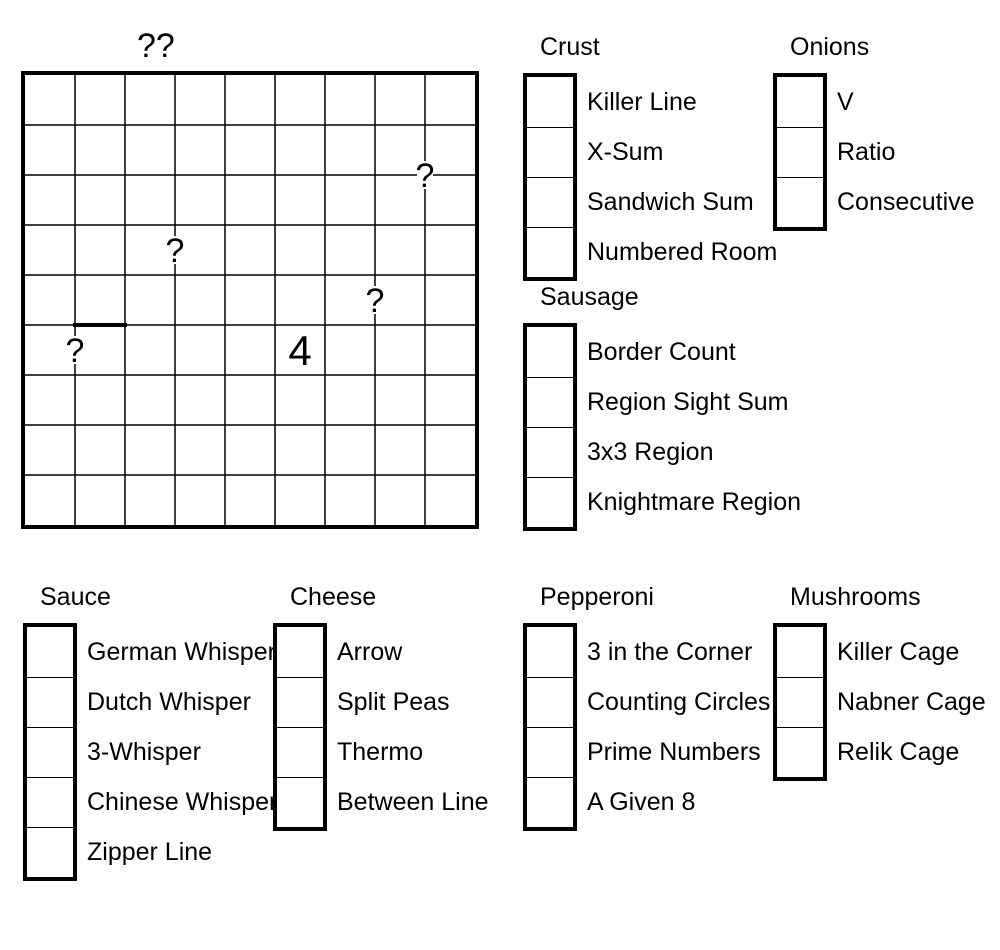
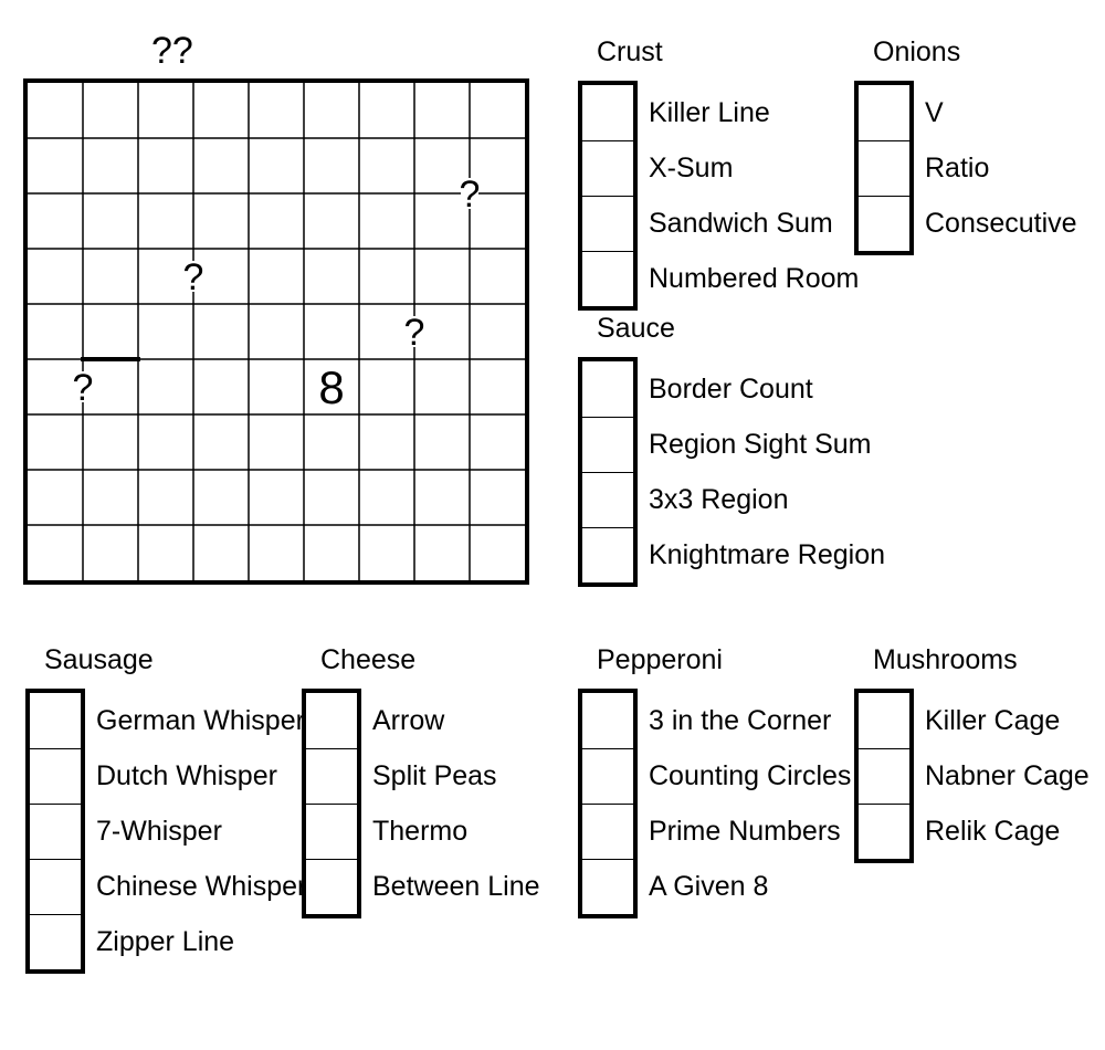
  ??
  ?
  ?
  ?
  ?
- 4
+ 8
  Crust
  Killer Line
  X-Sum
  Sandwich Sum
  Numbered Room
  Onions
  V
  Ratio
  Consecutive
- Sausage
+ Sauce
  Border Count
  Region Sight Sum
  3x3 Region
  Knightmare Region
- Sauce
+ Sausage
  German Whisper
  Dutch Whisper
- 3-Whisper
+ 7-Whisper
  Chinese Whispe
  Zipper Line
  Cheese
  Arrow
  Split Peas
  Thermo
  Between Line
  Pepperoni
  3 in the Corner
  Counting Circles
  Prime Numbers
  A Given 8
  Mushrooms
  Killer Cage
  Nabner Cage
  Relik Cage
